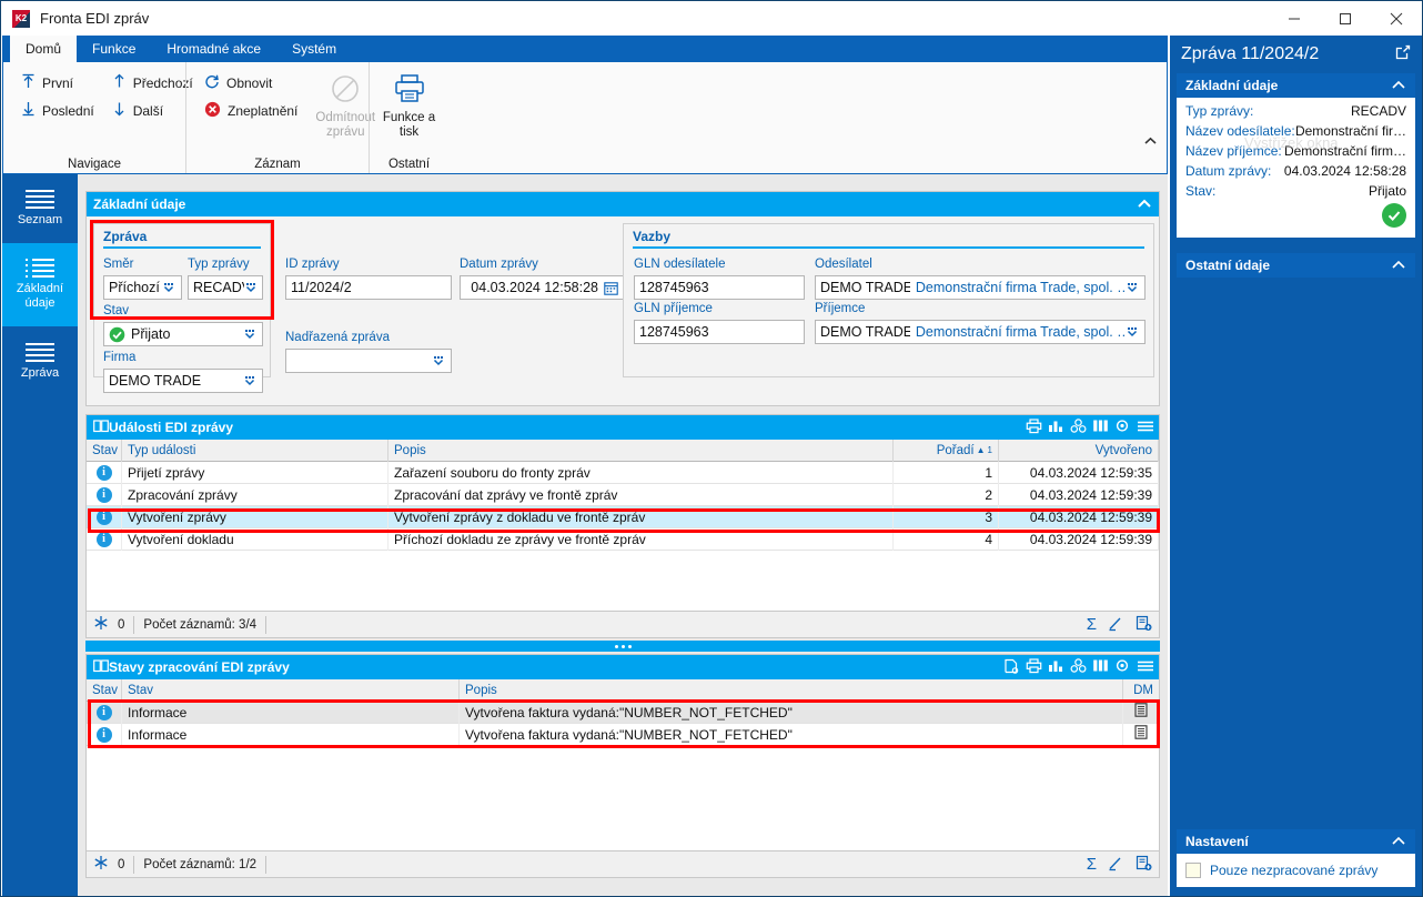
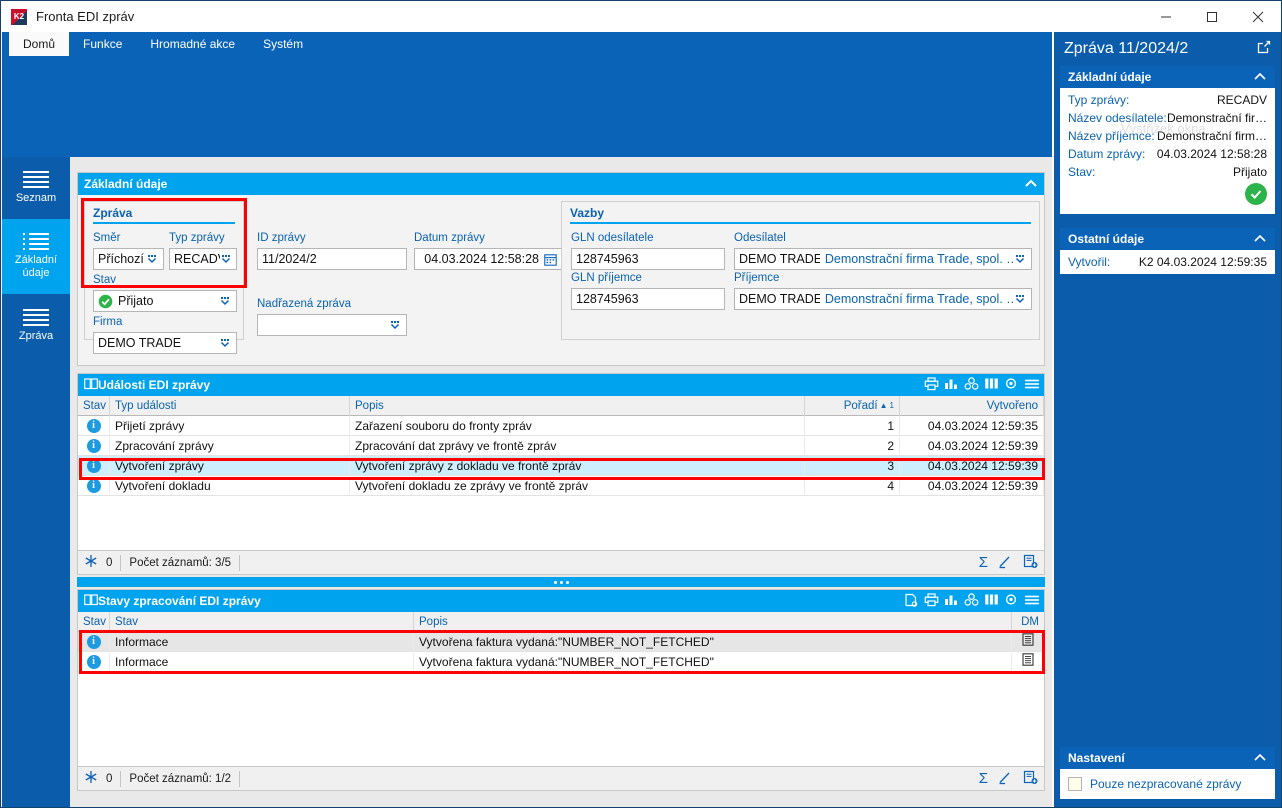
  K2
  Fronta EDI zpráv
  Domů
  Funkce
  Hromadné akce
  Systém
- První
- Poslední
- Předchozí
- Další
- Navigace
- Obnovit
- Zneplatnění
- Odmítnout zprávu
- Záznam
- Funkce a tisk
- Ostatní
  Seznam
  Základní údaje
  Zpráva
  Základní údaje
  Zpráva
  Směr
  Příchozí
  Typ zprávy
  RECAD
  Stav
  Přijato
  Firma
  DEMO TRADE
  ID zprávy
  11/2024/2
  Datum zprávy
  04.03.2024 12:58:28
  Nadřazená zpráva
  Vazby
  GLN odesílatele
  128745963
  Odesílatel
  DEMO TRADE
  Demonstrační firma Trade, spol. …
  GLN příjemce
  128745963
  Příjemce
  DEMO TRADE
  Demonstrační firma Trade, spol. …
  Události EDI zprávy
  Stav
  Typ události
  Popis
  Pořadí
  ▲
  1
  Vytvořeno
  i
  Přijetí zprávy
  Zařazení souboru do fronty zpráv
  1
  04.03.2024 12:59:35
  i
  Zpracování zprávy
  Zpracování dat zprávy ve frontě zpráv
  2
  04.03.2024 12:59:39
  i
  Vytvoření zprávy
  Vytvoření zprávy z dokladu ve frontě zpráv
  3
  04.03.2024 12:59:39
  i
  Vytvoření dokladu
- Příchozí dokladu ze zprávy ve frontě zpráv
+ Vytvoření dokladu ze zprávy ve frontě zpráv
  4
  04.03.2024 12:59:39
  0
- Počet záznamů: 3/4
+ Počet záznamů: 3/5
  Σ
  Stavy zpracování EDI zprávy
  Stav
  Stav
  Popis
  DM
  i
  Informace
  Vytvořena faktura vydaná:"NUMBER_NOT_FETCHED"
  i
  Informace
  Vytvořena faktura vydaná:"NUMBER_NOT_FETCHED"
  0
  Počet záznamů: 1/2
  Σ
  Zpráva 11/2024/2
  Základní údaje
  Typ zprávy:
  RECADV
  Název odesílatele:
  Demonstrační fir…
  Název příjemce:
  Demonstrační firm…
  Datum zprávy:
  04.03.2024 12:58:28
  Stav:
  Přijato
  Ostatní údaje
+ Vytvořil:
+ K2 04.03.2024 12:59:35
  Nastavení
  Pouze nezpracované zprávy
  Výstřižek okna
